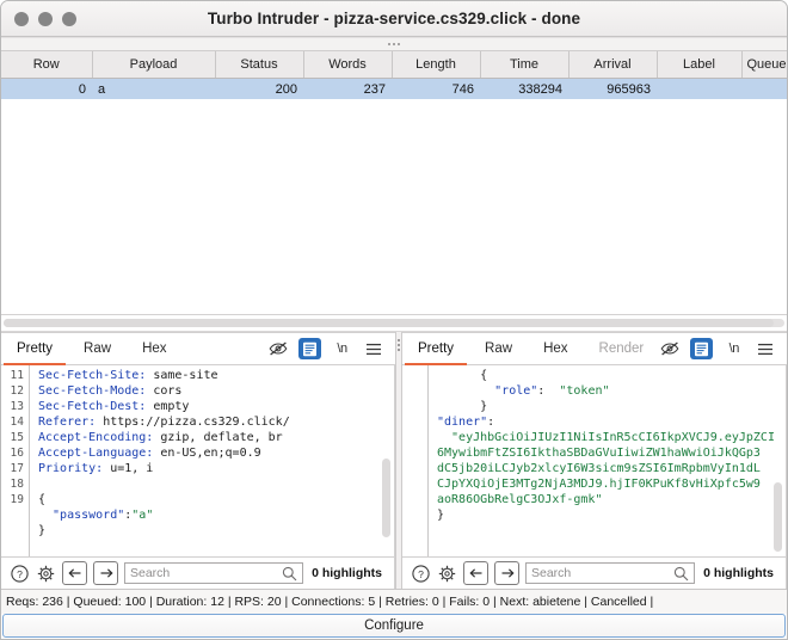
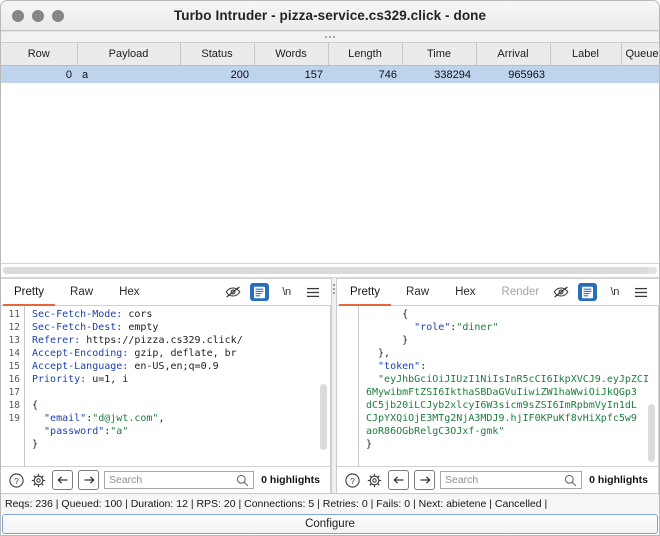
  Turbo Intruder - pizza-service.cs329.click - done
  Row	Payload	Status	Words	Length	Time	Arrival	Label	Queue
- 0	a	200	237	746	338294	965963
+ 0	a	200	157	746	338294	965963
  Pretty
  Raw
  Hex
  \n
  11
  12
  13
  14
  15
  16
  17
  18
  19
- Sec-Fetch-Site: same-site
  Sec-Fetch-Mode: cors
  Sec-Fetch-Dest: empty
  Referer: https://pizza.cs329.click/
  Accept-Encoding: gzip, deflate, br
  Accept-Language: en-US,en;q=0.9
  Priority: u=1, i
  {
+ "email":"d@jwt.com",
  "password":"a"
  }
  ?
  Search
  0 highlights
  Pretty
  Raw
  Hex
  Render
  \n
  {
- "role": "token"
+ "role":"diner"
  }
+ },
- "diner":
+ "token":
  "eyJhbGciOiJIUzI1NiIsInR5cCI6IkpXVCJ9.eyJpZCI
  6MywibmFtZSI6IkthaSBDaGVuIiwiZW1haWwiOiJkQGp3
  dC5jb20iLCJyb2xlcyI6W3sicm9sZSI6ImRpbmVyIn1dL
  CJpYXQiOjE3MTg2NjA3MDJ9.hjIF0KPuKf8vHiXpfc5w9
  aoR86OGbRelgC3OJxf-gmk"
  }
  ?
  Search
  0 highlights
  Reqs: 236 | Queued: 100 | Duration: 12 | RPS: 20 | Connections: 5 | Retries: 0 | Fails: 0 | Next: abietene | Cancelled |
  Configure
